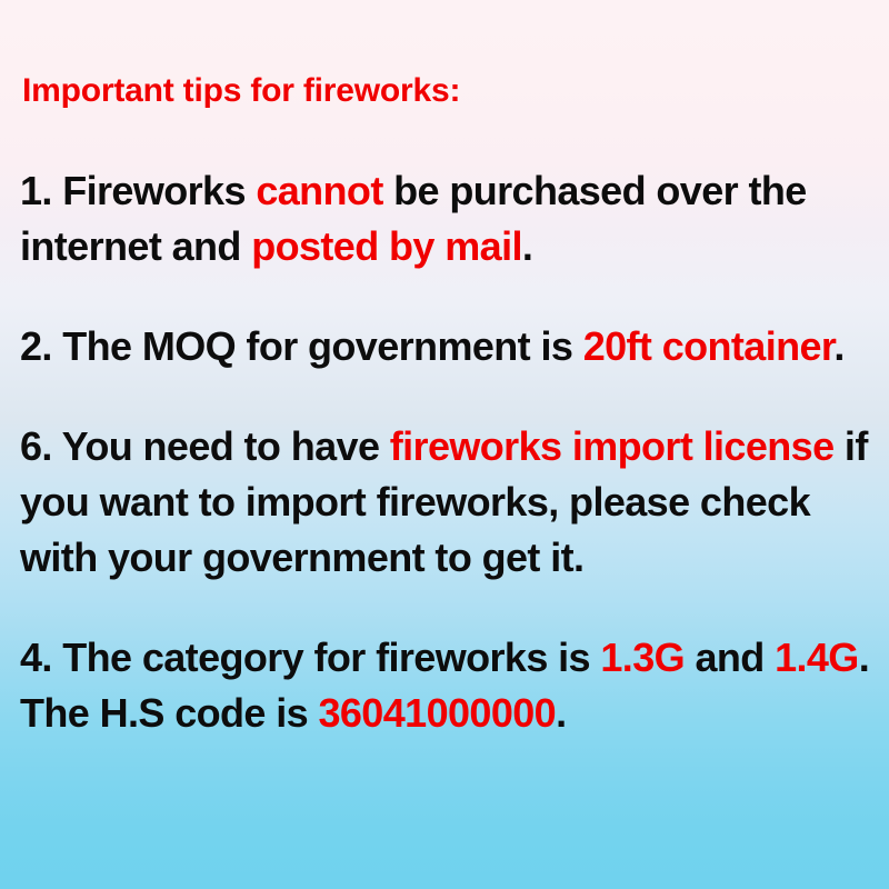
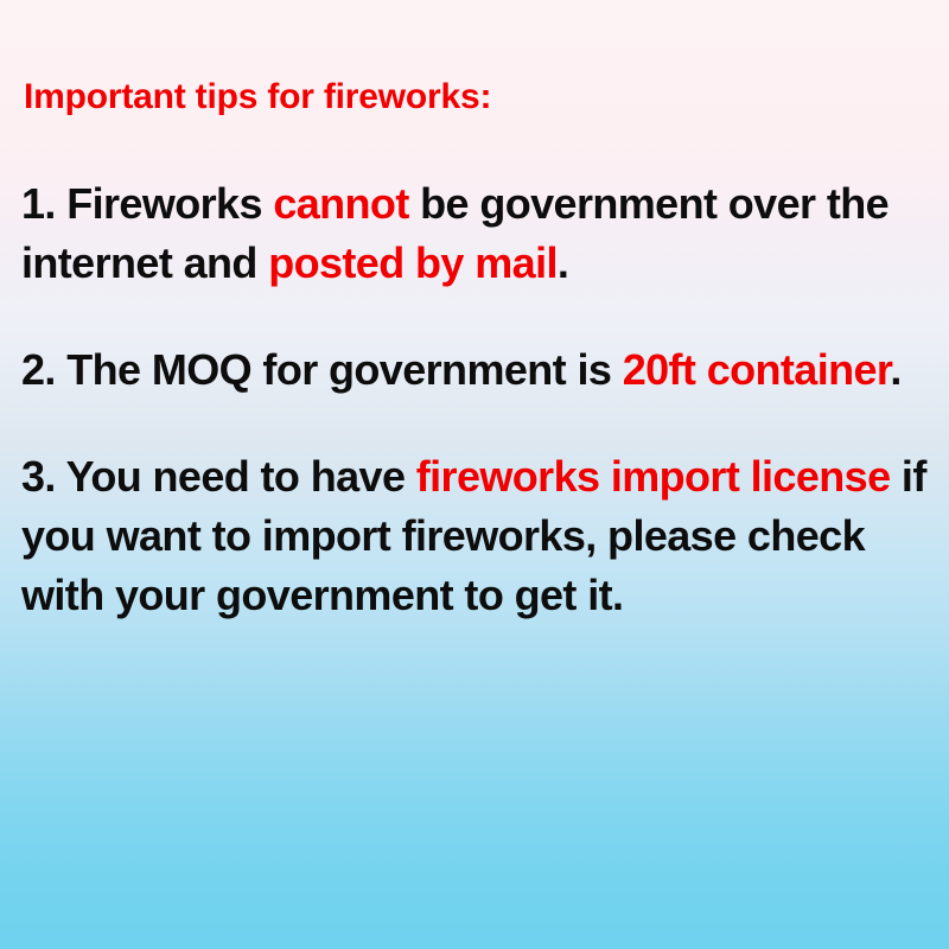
  Important tips for fireworks:
- 1. Fireworks cannot be purchased over the internet and posted by mail.
+ 1. Fireworks cannot be government over the internet and posted by mail.
  2. The MOQ for government is 20ft container.
- 6. You need to have fireworks import license if you want to import fireworks, please check with your government to get it.
+ 3. You need to have fireworks import license if you want to import fireworks, please check with your government to get it.
- 4. The category for fireworks is 1.3G and 1.4G. The H.S code is 36041000000.
